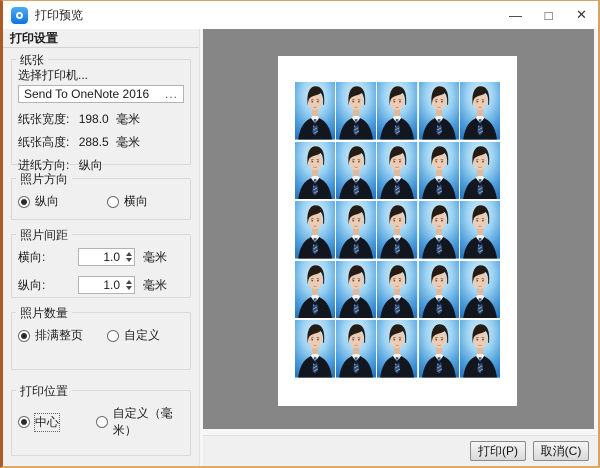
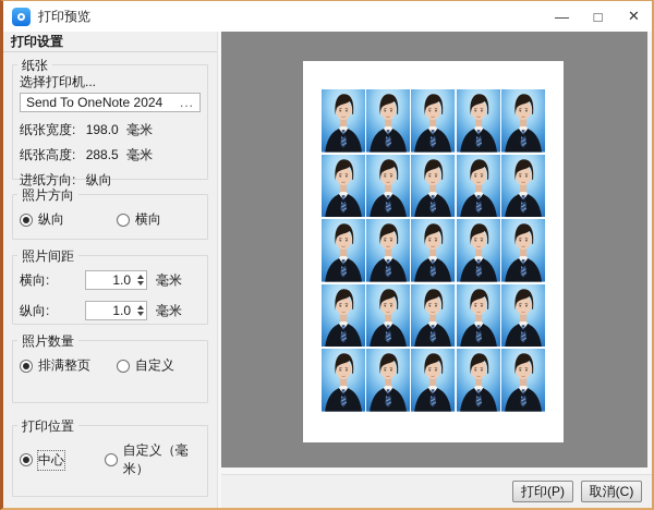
  打印预览
  —
  □
  ✕
  打印设置
  纸张
  选择打印机...
- Send To OneNote 2016
+ Send To OneNote 2024
  ...
  纸张宽度: 198.0 毫米
  纸张高度: 288.5 毫米
  进纸方向: 纵向
  照片方向
  纵向
  横向
  照片间距
  横向:
  1.0
  毫米
  纵向:
  1.0
  毫米
  照片数量
  排满整页
  自定义
  打印位置
  中心
  自定义（毫米）
  打印(P)
  取消(C)
